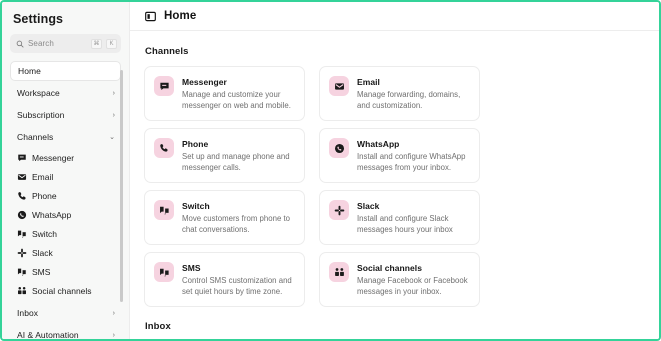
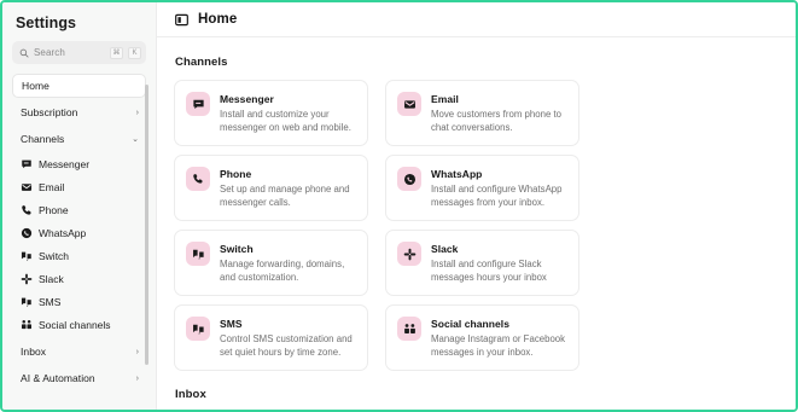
  Settings
  Search
  Home
- Workspace
  Subscription
  Channels
  Messenger
  Email
  Phone
  WhatsApp
  Switch
  Slack
  SMS
  Social channels
  Inbox
  AI & Automation
  Home
  Channels
  Messenger
- Manage and customize your messenger on web and mobile.
+ Install and customize your messenger on web and mobile.
  Email
- Manage forwarding, domains, and customization.
+ Move customers from phone to chat conversations.
  Phone
  Set up and manage phone and messenger calls.
  WhatsApp
  Install and configure WhatsApp messages from your inbox.
  Switch
- Move customers from phone to chat conversations.
+ Manage forwarding, domains, and customization.
  Slack
  Install and configure Slack messages hours your inbox
  SMS
  Control SMS customization and set quiet hours by time zone.
  Social channels
- Manage Facebook or Facebook messages in your inbox.
+ Manage Instagram or Facebook messages in your inbox.
  Inbox
